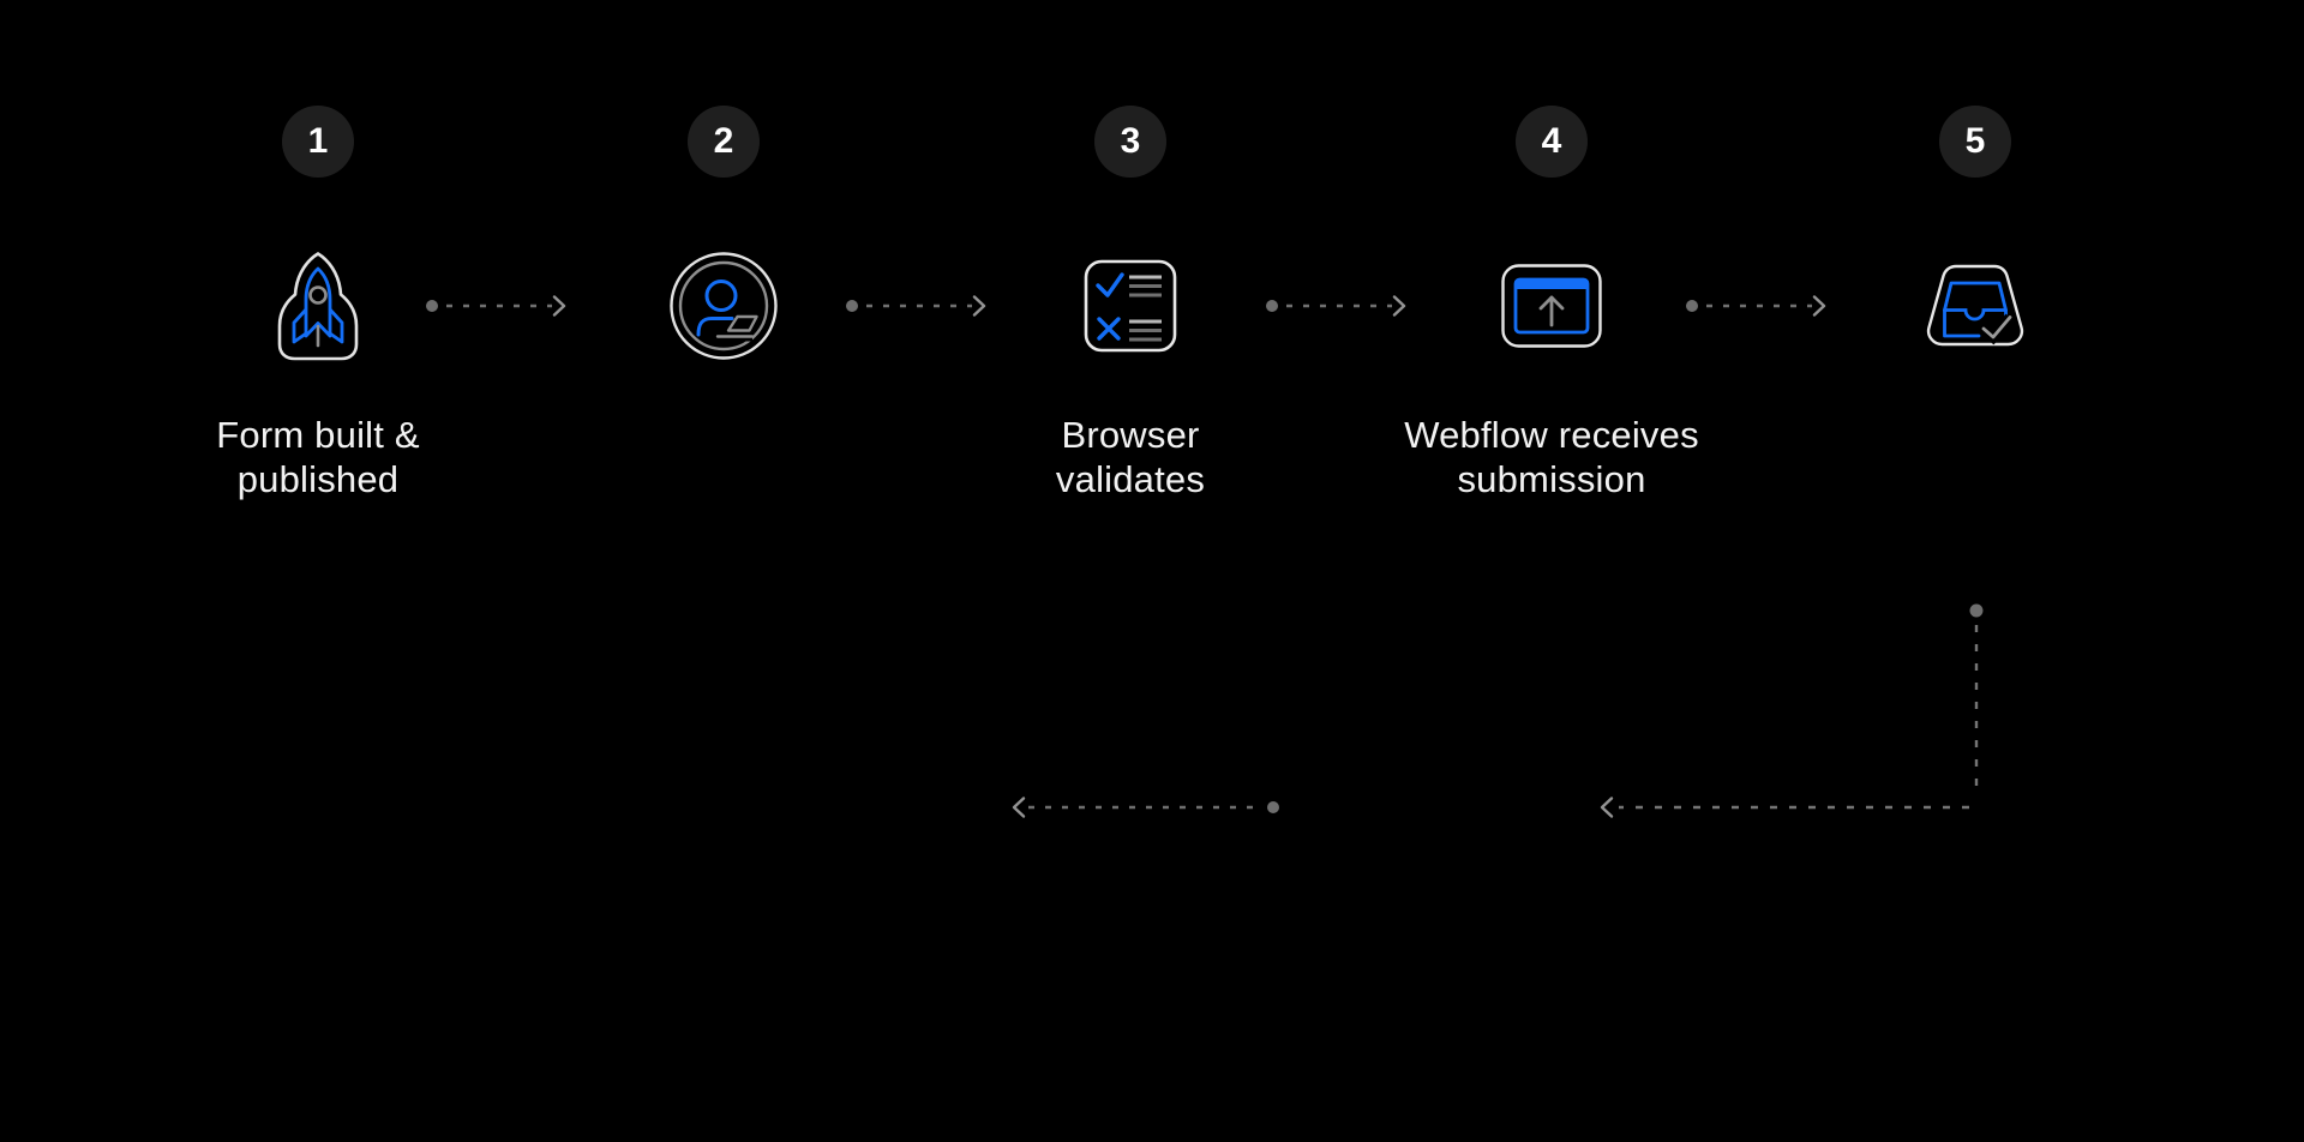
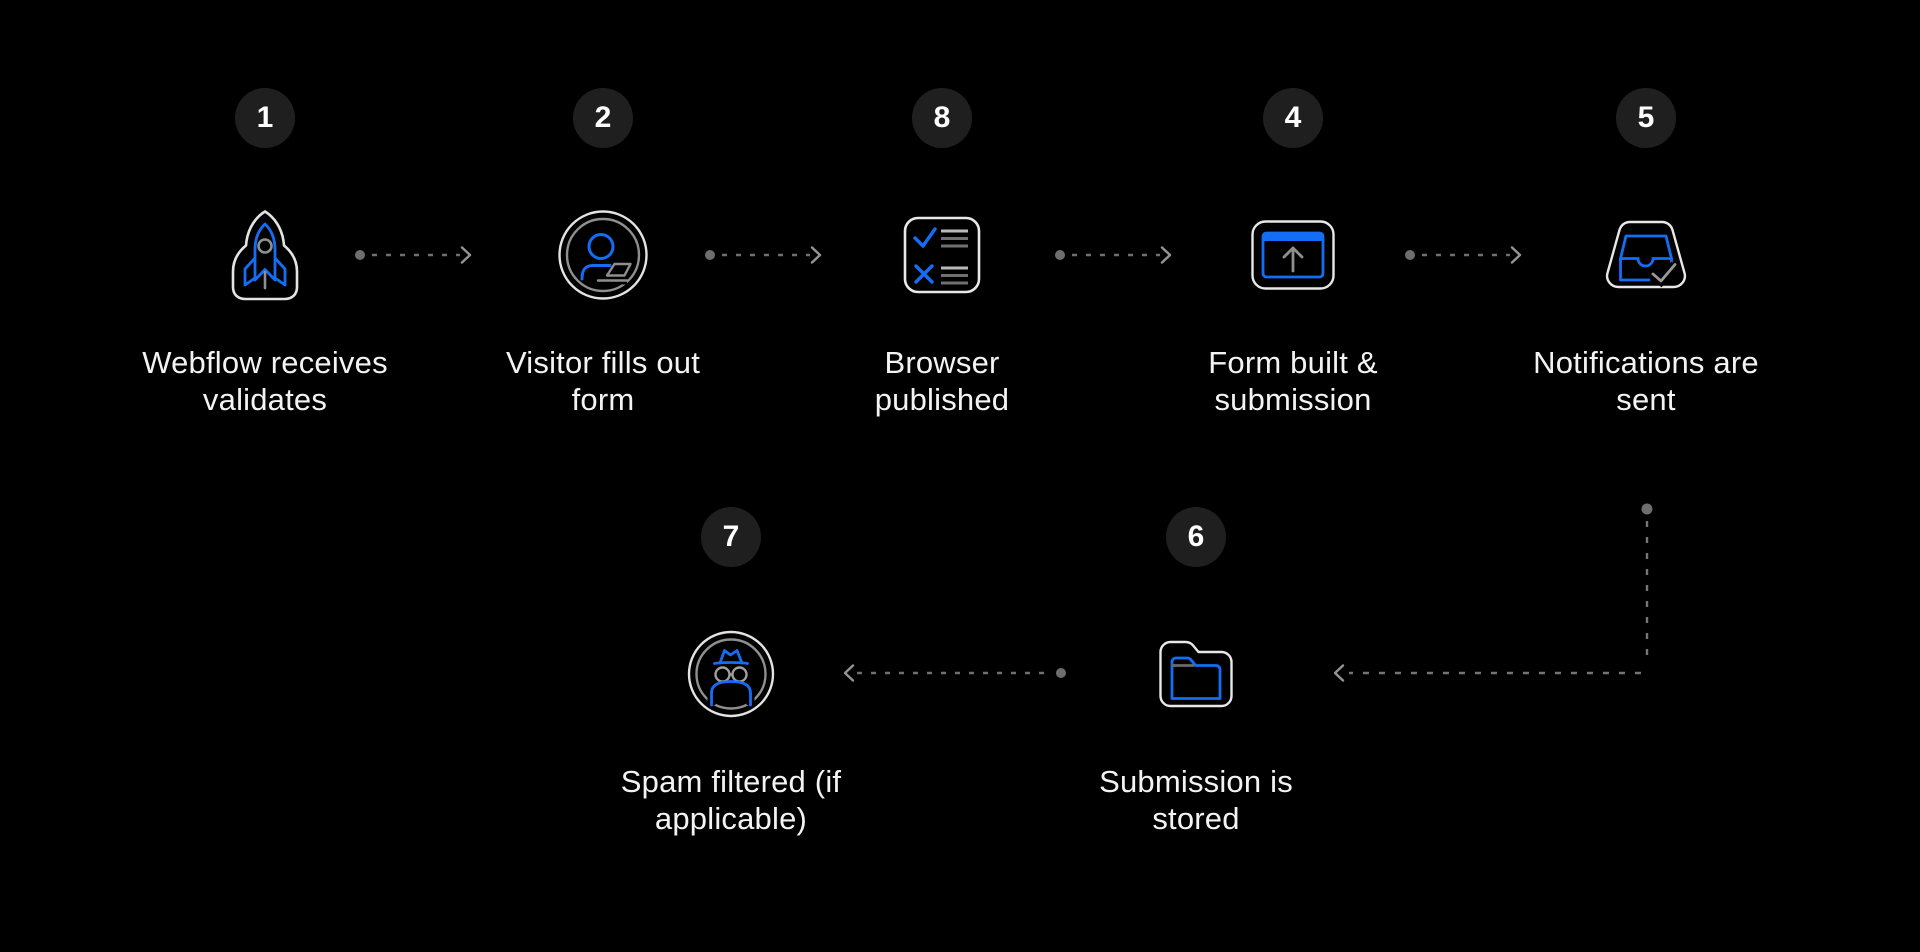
  1
- Form built &
+ Webflow receives
- published
+ validates
  2
+ Visitor fills out
+ form
- 3
+ 8
  Browser
- validates
+ published
  4
- Webflow receives
+ Form built &
  submission
  5
+ Notifications are
+ sent
+ 6
+ Submission is
+ stored
+ 7
+ Spam filtered (if
+ applicable)
